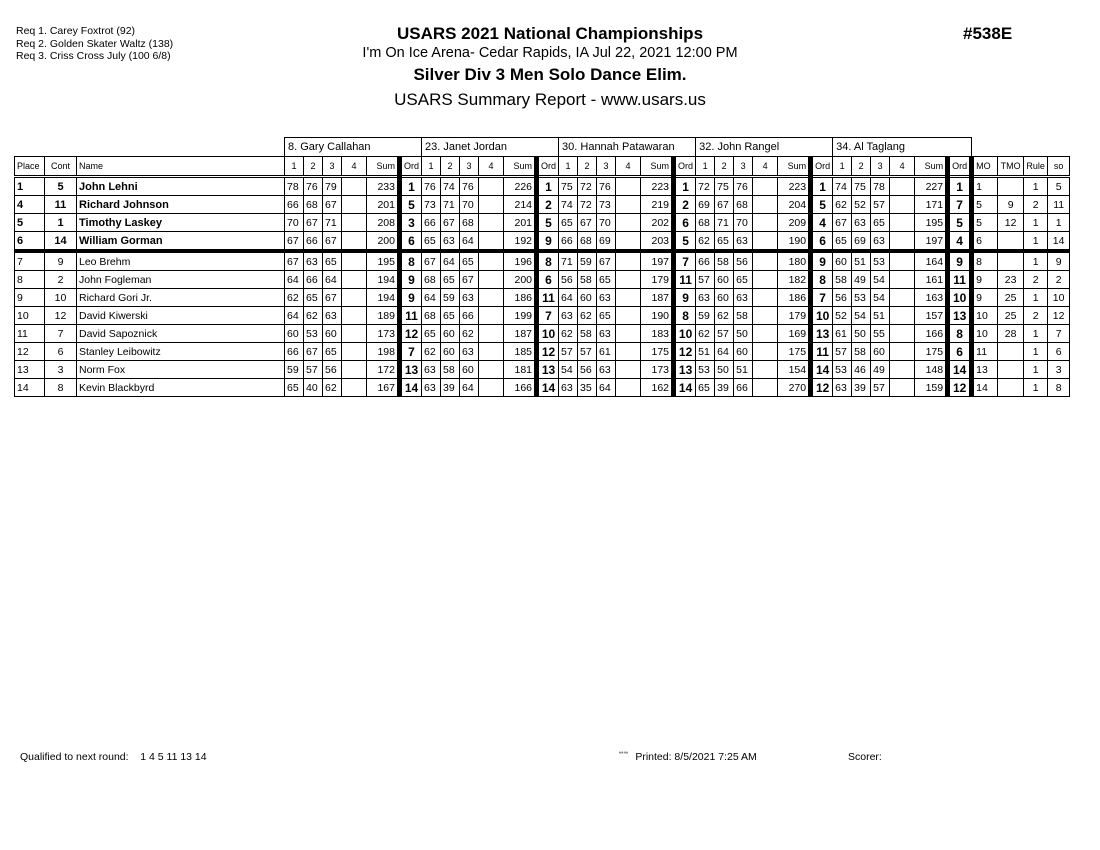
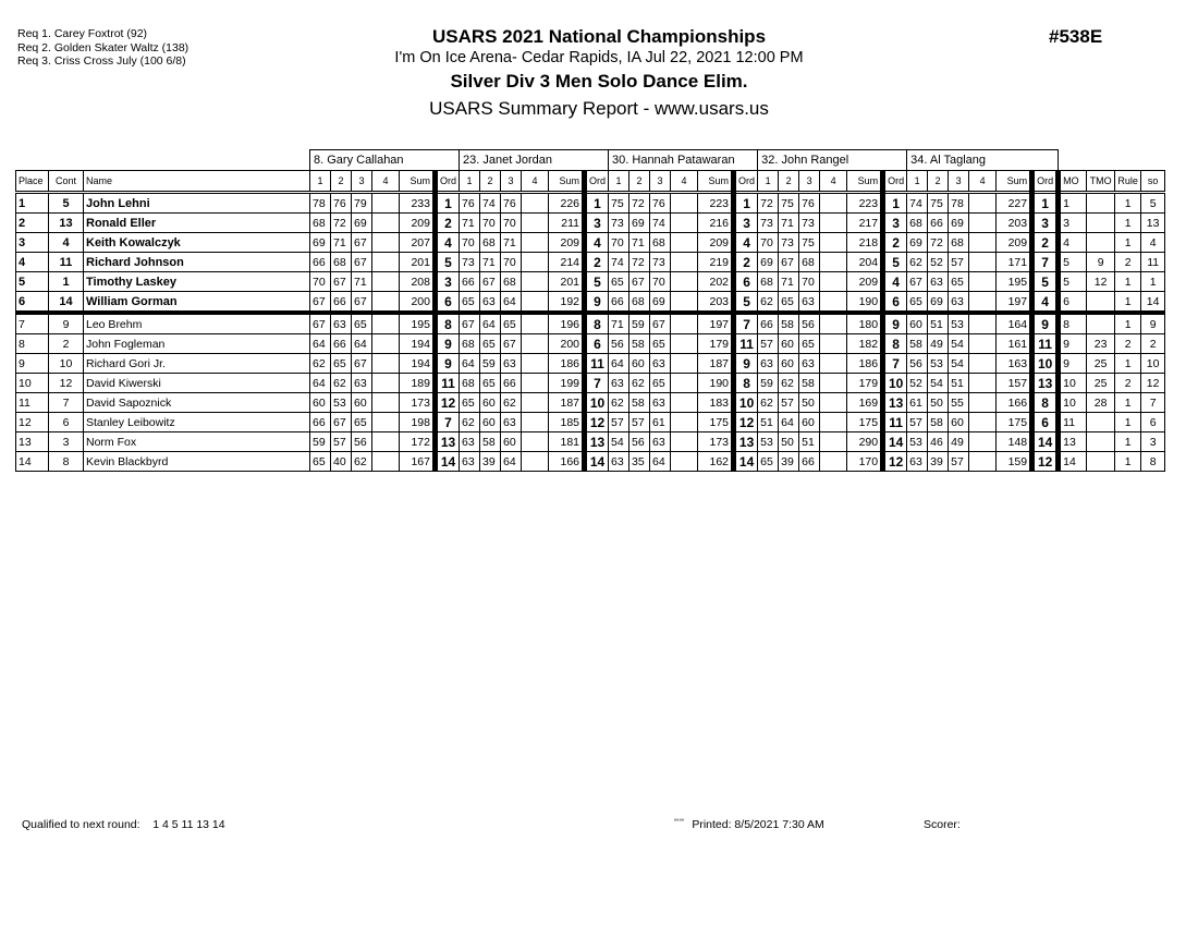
  Req 1. Carey Foxtrot (92)
  Req 2. Golden Skater Waltz (138)
  Req 3. Criss Cross July (100 6/8)
  USARS 2021 National Championships
  I'm On Ice Arena- Cedar Rapids, IA Jul 22, 2021 12:00 PM
  Silver Div 3 Men Solo Dance Elim.
  USARS Summary Report - www.usars.us
  #538E
  	8. Gary Callahan	23. Janet Jordan	30. Hannah Patawaran	32. John Rangel	34. Al Taglang
  Place	Cont	Name	1	2	3	4	Sum	Ord	1	2	3	4	Sum	Ord	1	2	3	4	Sum	Ord	1	2	3	4	Sum	Ord	1	2	3	4	Sum	Ord	MO	TMO	Rule	so
  1	5	John Lehni	78	76	79		233	1	76	74	76		226	1	75	72	76		223	1	72	75	76		223	1	74	75	78		227	1	1		1	5
+ 2	13	Ronald Eller	68	72	69		209	2	71	70	70		211	3	73	69	74		216	3	73	71	73		217	3	68	66	69		203	3	3		1	13
+ 3	4	Keith Kowalczyk	69	71	67		207	4	70	68	71		209	4	70	71	68		209	4	70	73	75		218	2	69	72	68		209	2	4		1	4
  4	11	Richard Johnson	66	68	67		201	5	73	71	70		214	2	74	72	73		219	2	69	67	68		204	5	62	52	57		171	7	5	9	2	11
  5	1	Timothy Laskey	70	67	71		208	3	66	67	68		201	5	65	67	70		202	6	68	71	70		209	4	67	63	65		195	5	5	12	1	1
  6	14	William Gorman	67	66	67		200	6	65	63	64		192	9	66	68	69		203	5	62	65	63		190	6	65	69	63		197	4	6		1	14
  7	9	Leo Brehm	67	63	65		195	8	67	64	65		196	8	71	59	67		197	7	66	58	56		180	9	60	51	53		164	9	8		1	9
  8	2	John Fogleman	64	66	64		194	9	68	65	67		200	6	56	58	65		179	11	57	60	65		182	8	58	49	54		161	11	9	23	2	2
  9	10	Richard Gori Jr.	62	65	67		194	9	64	59	63		186	11	64	60	63		187	9	63	60	63		186	7	56	53	54		163	10	9	25	1	10
  10	12	David Kiwerski	64	62	63		189	11	68	65	66		199	7	63	62	65		190	8	59	62	58		179	10	52	54	51		157	13	10	25	2	12
  11	7	David Sapoznick	60	53	60		173	12	65	60	62		187	10	62	58	63		183	10	62	57	50		169	13	61	50	55		166	8	10	28	1	7
  12	6	Stanley Leibowitz	66	67	65		198	7	62	60	63		185	12	57	57	61		175	12	51	64	60		175	11	57	58	60		175	6	11		1	6
- 13	3	Norm Fox	59	57	56		172	13	63	58	60		181	13	54	56	63		173	13	53	50	51		154	14	53	46	49		148	14	13		1	3
+ 13	3	Norm Fox	59	57	56		172	13	63	58	60		181	13	54	56	63		173	13	53	50	51		290	14	53	46	49		148	14	13		1	3
- 14	8	Kevin Blackbyrd	65	40	62		167	14	63	39	64		166	14	63	35	64		162	14	65	39	66		270	12	63	39	57		159	12	14		1	8
+ 14	8	Kevin Blackbyrd	65	40	62		167	14	63	39	64		166	14	63	35	64		162	14	65	39	66		170	12	63	39	57		159	12	14		1	8
  Qualified to next round: 1 4 5 11 13 14
- Printed: 8/5/2021 7:25 AM
+ Printed: 8/5/2021 7:30 AM
  Scorer:
